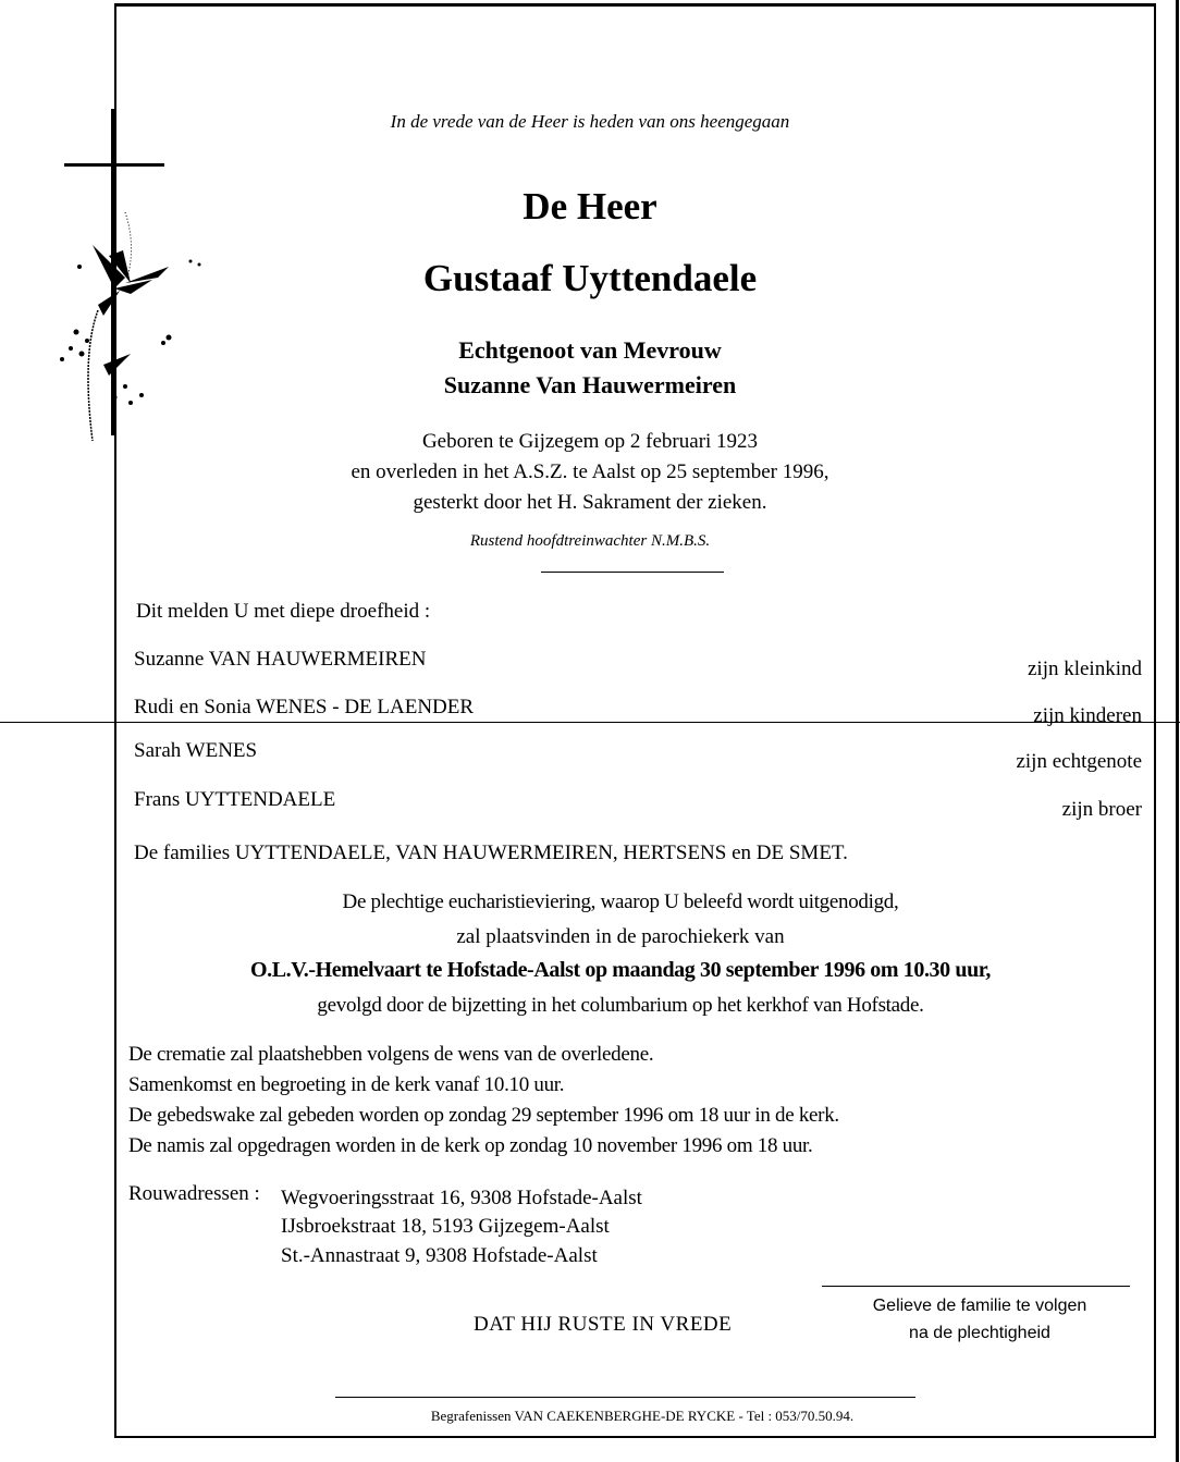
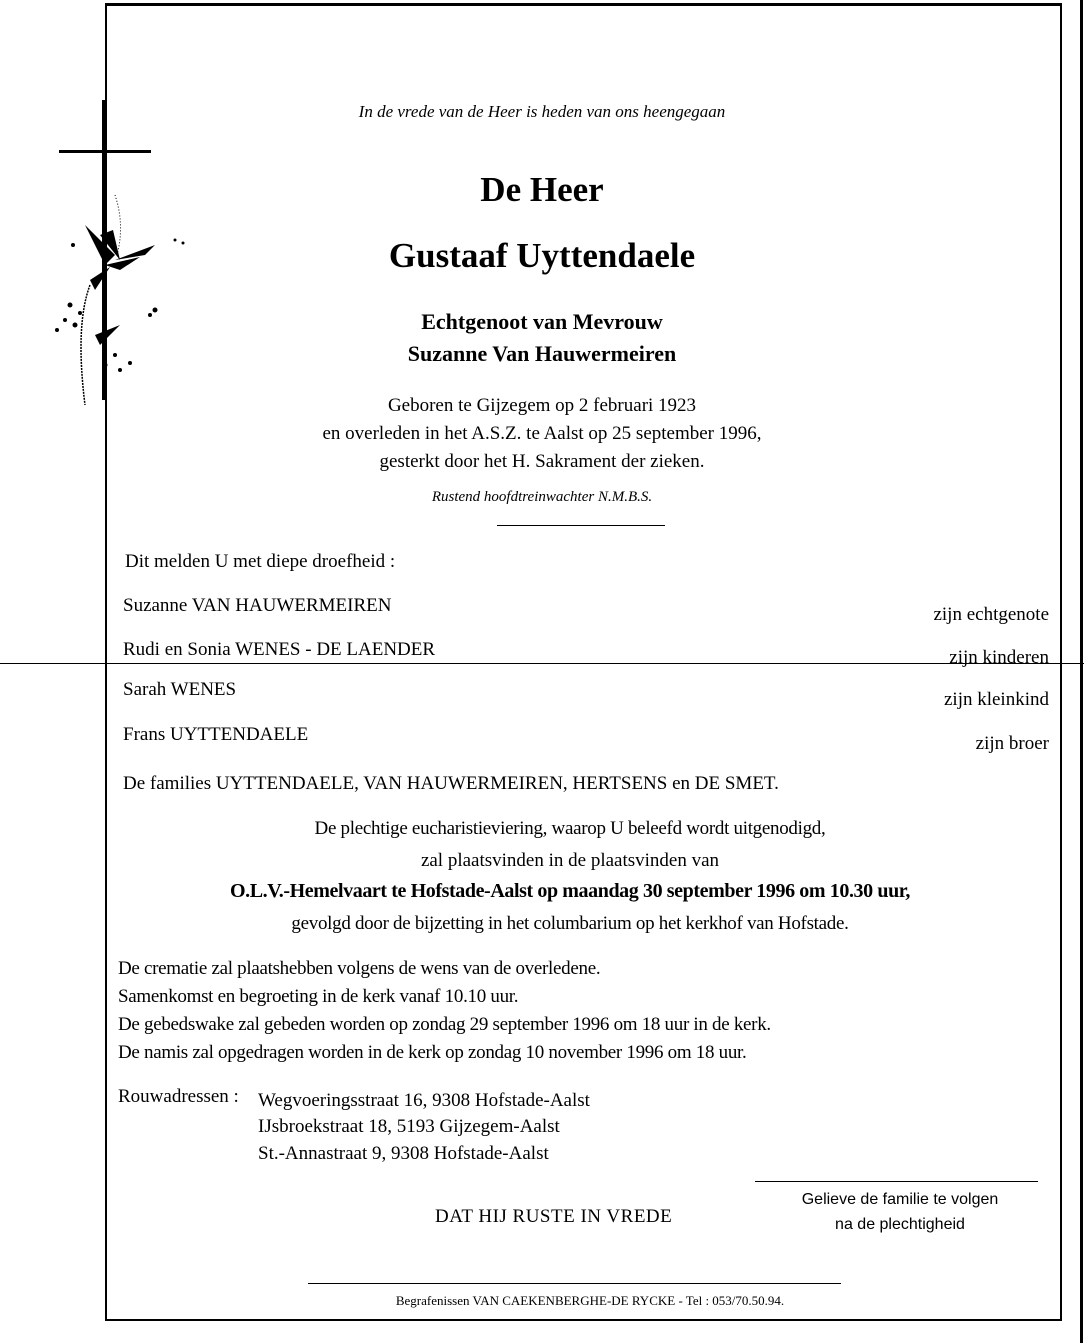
  In de vrede van de Heer is heden van ons heengegaan
  De Heer
  Gustaaf Uyttendaele
  Echtgenoot van Mevrouw
  Suzanne Van Hauwermeiren
  Geboren te Gijzegem op 2 februari 1923
  en overleden in het A.S.Z. te Aalst op 25 september 1996,
  gesterkt door het H. Sakrament der zieken.
  Rustend hoofdtreinwachter N.M.B.S.
  Dit melden U met diepe droefheid :
  Suzanne VAN HAUWERMEIREN
- zijn kleinkind
+ zijn echtgenote
  Rudi en Sonia WENES - DE LAENDER
  zijn kinderen
  Sarah WENES
- zijn echtgenote
+ zijn kleinkind
  Frans UYTTENDAELE
  zijn broer
  De families UYTTENDAELE, VAN HAUWERMEIREN, HERTSENS en DE SMET.
  De plechtige eucharistieviering, waarop U beleefd wordt uitgenodigd,
- zal plaatsvinden in de parochiekerk van
+ zal plaatsvinden in de plaatsvinden van
  O.L.V.-Hemelvaart te Hofstade-Aalst op maandag 30 september 1996 om 10.30 uur,
  gevolgd door de bijzetting in het columbarium op het kerkhof van Hofstade.
  De crematie zal plaatshebben volgens de wens van de overledene.
  Samenkomst en begroeting in de kerk vanaf 10.10 uur.
  De gebedswake zal gebeden worden op zondag 29 september 1996 om 18 uur in de kerk.
  De namis zal opgedragen worden in de kerk op zondag 10 november 1996 om 18 uur.
  Rouwadressen :
  Wegvoeringsstraat 16, 9308 Hofstade-Aalst
  IJsbroekstraat 18, 5193 Gijzegem-Aalst
  St.-Annastraat 9, 9308 Hofstade-Aalst
  DAT HIJ RUSTE IN VREDE
  Gelieve de familie te volgen
  na de plechtigheid
  Begrafenissen VAN CAEKENBERGHE-DE RYCKE - Tel : 053/70.50.94.
